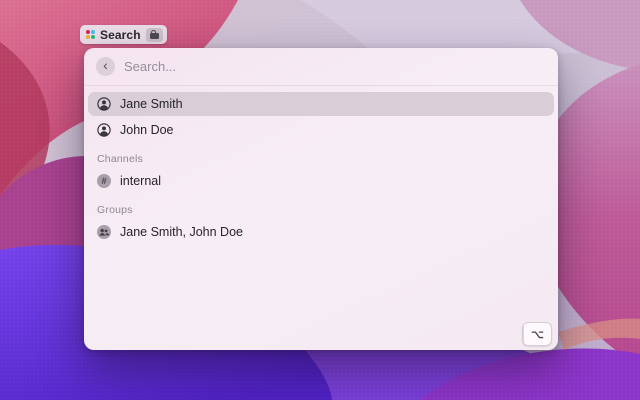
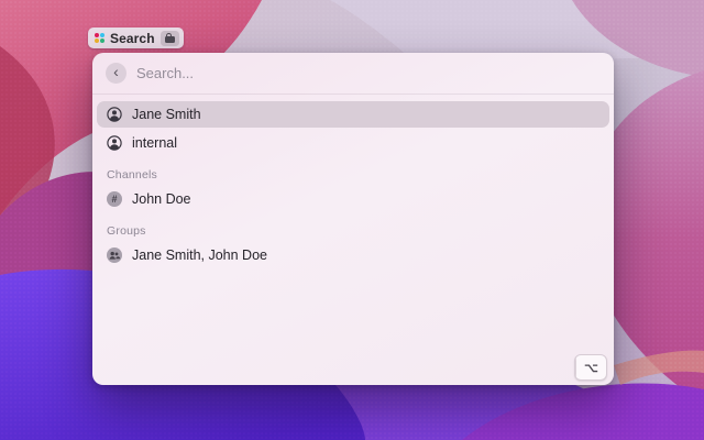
  Search
  ‹
  Search...
  Jane Smith
- John Doe
+ internal
  Channels
  #
- internal
+ John Doe
  Groups
  Jane Smith, John Doe
  ⌥
